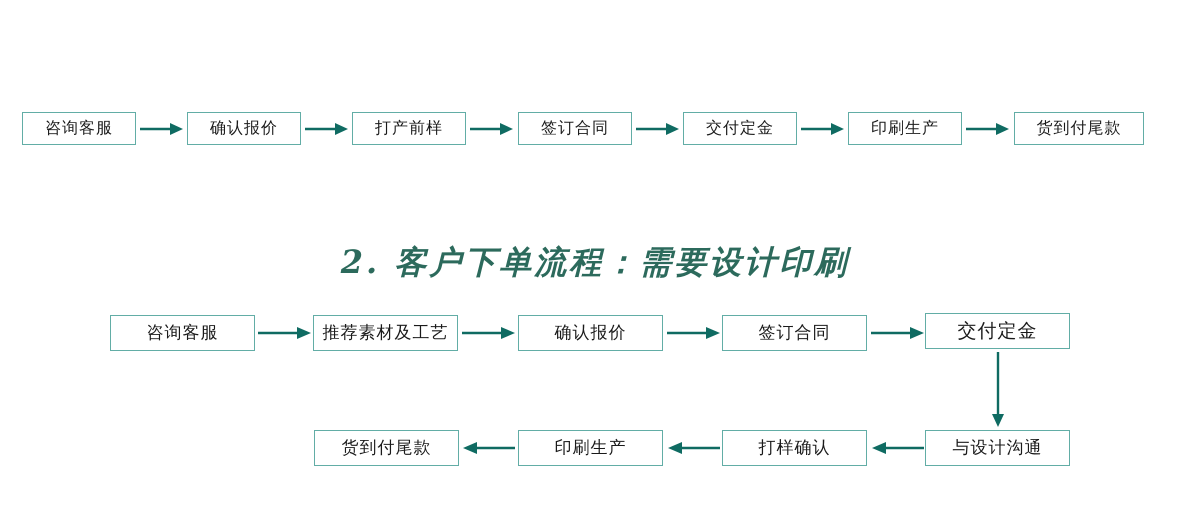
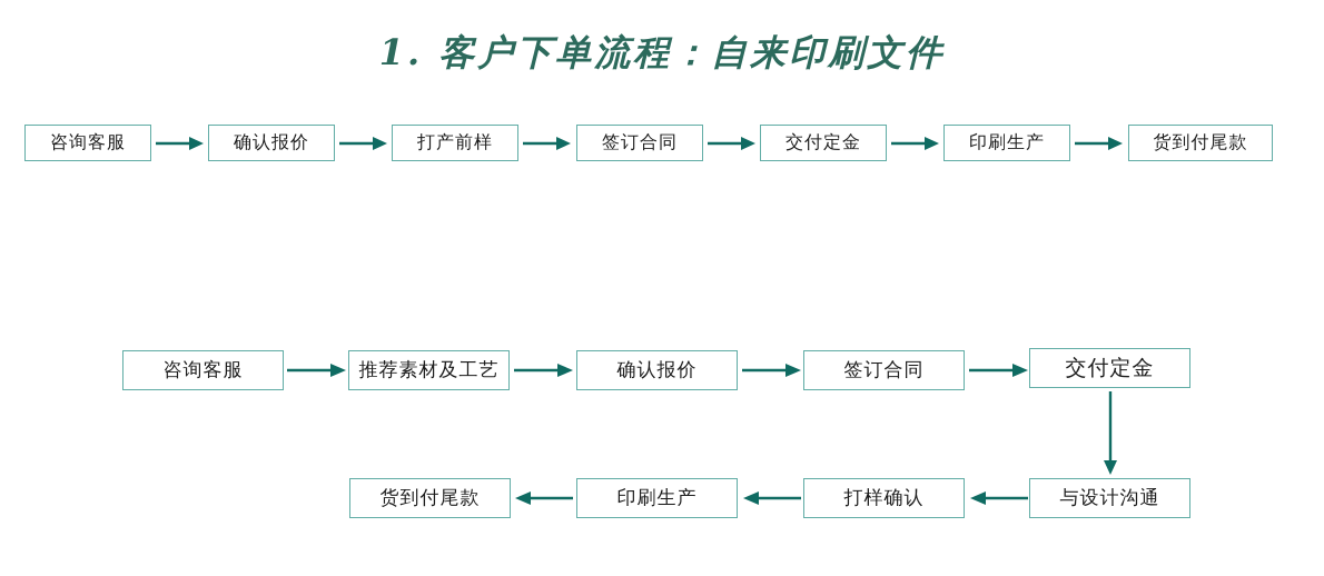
+ 1. 客户下单流程：自来印刷文件
  咨询客服
  确认报价
  打产前样
  签订合同
  交付定金
  印刷生产
  货到付尾款
- 2. 客户下单流程：需要设计印刷
  咨询客服
  推荐素材及工艺
  确认报价
  签订合同
  交付定金
  货到付尾款
  印刷生产
  打样确认
  与设计沟通
